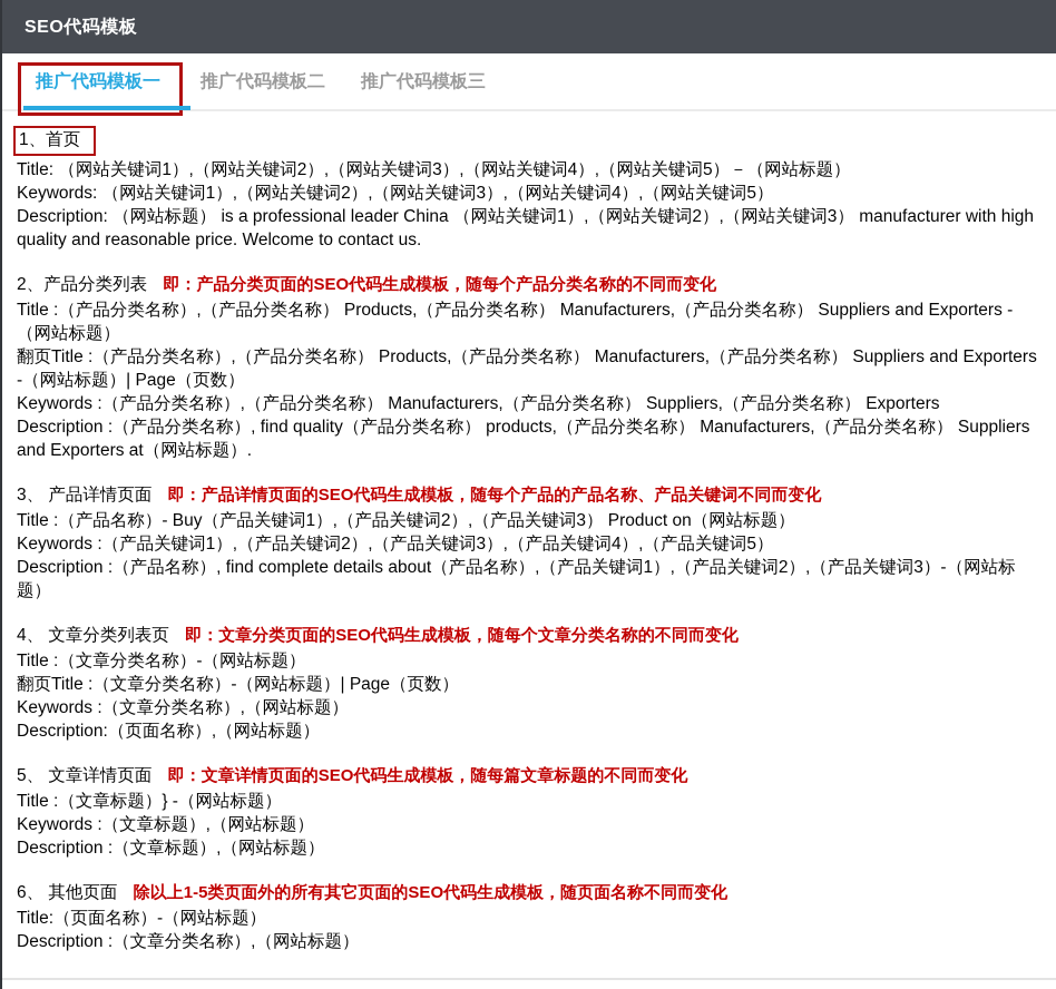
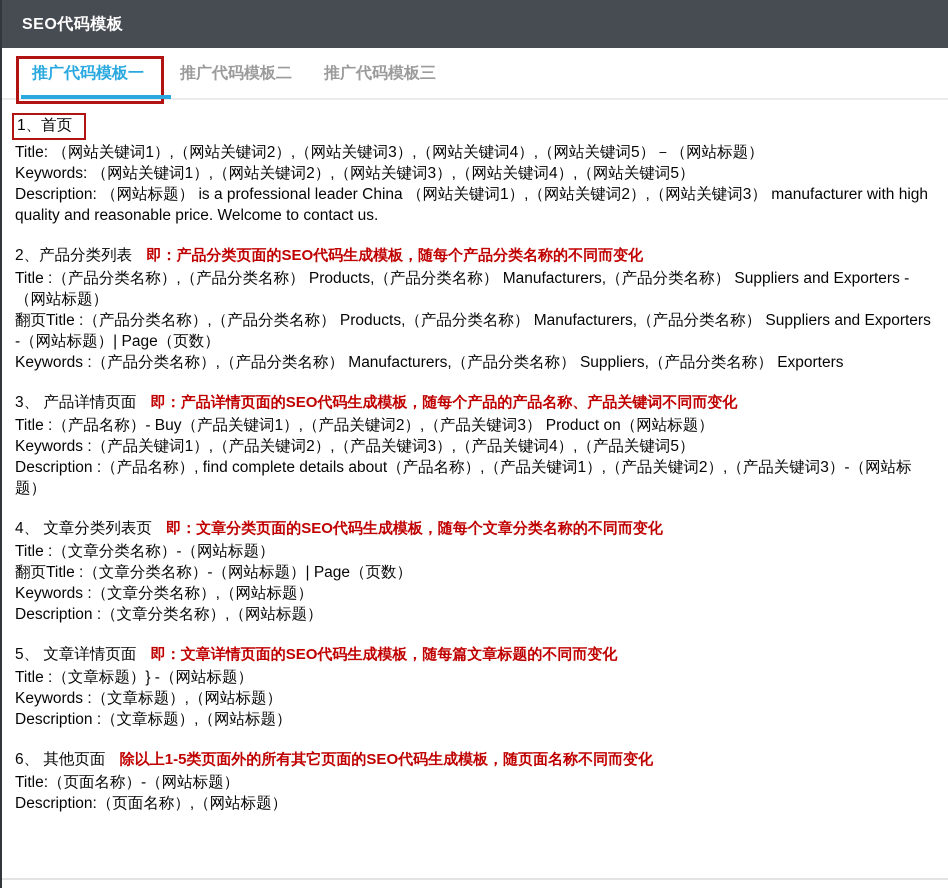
  SEO代码模板
  推广代码模板一
  推广代码模板二
  推广代码模板三
  1、首页
  Title: （网站关键词1）,（网站关键词2）,（网站关键词3）,（网站关键词4）,（网站关键词5）－（网站标题）
  Keywords: （网站关键词1）,（网站关键词2）,（网站关键词3）,（网站关键词4）,（网站关键词5）
  Description: （网站标题） is a professional leader China （网站关键词1）,（网站关键词2）,（网站关键词3） manufacturer with high quality and reasonable price. Welcome to contact us.
  2、产品分类列表 即：产品分类页面的SEO代码生成模板，随每个产品分类名称的不同而变化
  Title :（产品分类名称）,（产品分类名称） Products,（产品分类名称） Manufacturers,（产品分类名称） Suppliers and Exporters -（网站标题）
  翻页Title :（产品分类名称）,（产品分类名称） Products,（产品分类名称） Manufacturers,（产品分类名称） Suppliers and Exporters -（网站标题）| Page（页数）
  Keywords :（产品分类名称）,（产品分类名称） Manufacturers,（产品分类名称） Suppliers,（产品分类名称） Exporters
- Description :（产品分类名称）, find quality（产品分类名称） products,（产品分类名称） Manufacturers,（产品分类名称） Suppliers and Exporters at（网站标题）.
  3、 产品详情页面 即：产品详情页面的SEO代码生成模板，随每个产品的产品名称、产品关键词不同而变化
  Title :（产品名称）- Buy（产品关键词1）,（产品关键词2）,（产品关键词3） Product on（网站标题）
  Keywords :（产品关键词1）,（产品关键词2）,（产品关键词3）,（产品关键词4）,（产品关键词5）
  Description :（产品名称）, find complete details about（产品名称）,（产品关键词1）,（产品关键词2）,（产品关键词3）-（网站标题）
  4、 文章分类列表页 即：文章分类页面的SEO代码生成模板，随每个文章分类名称的不同而变化
  Title :（文章分类名称）-（网站标题）
  翻页Title :（文章分类名称）-（网站标题）| Page（页数）
  Keywords :（文章分类名称）,（网站标题）
- Description:（页面名称）,（网站标题）
+ Description :（文章分类名称）,（网站标题）
  5、 文章详情页面 即：文章详情页面的SEO代码生成模板，随每篇文章标题的不同而变化
  Title :（文章标题）} -（网站标题）
  Keywords :（文章标题）,（网站标题）
  Description :（文章标题）,（网站标题）
  6、 其他页面 除以上1-5类页面外的所有其它页面的SEO代码生成模板，随页面名称不同而变化
  Title:（页面名称）-（网站标题）
- Description :（文章分类名称）,（网站标题）
+ Description:（页面名称）,（网站标题）
